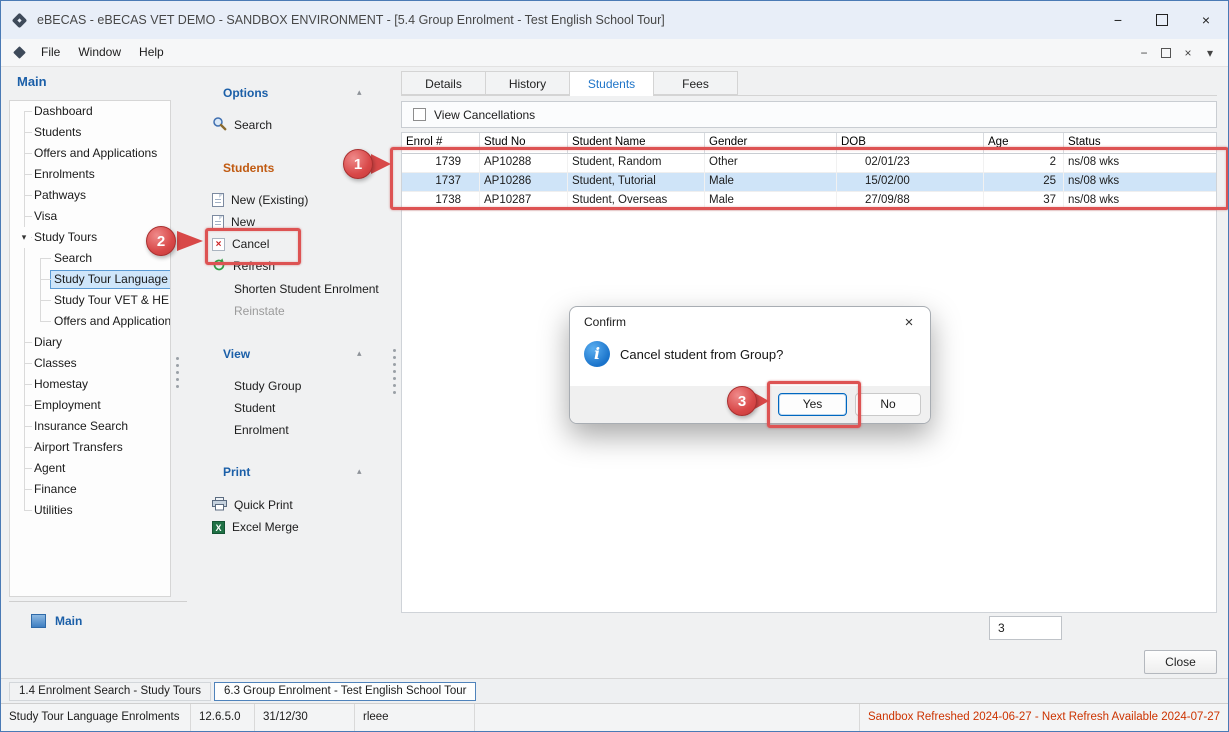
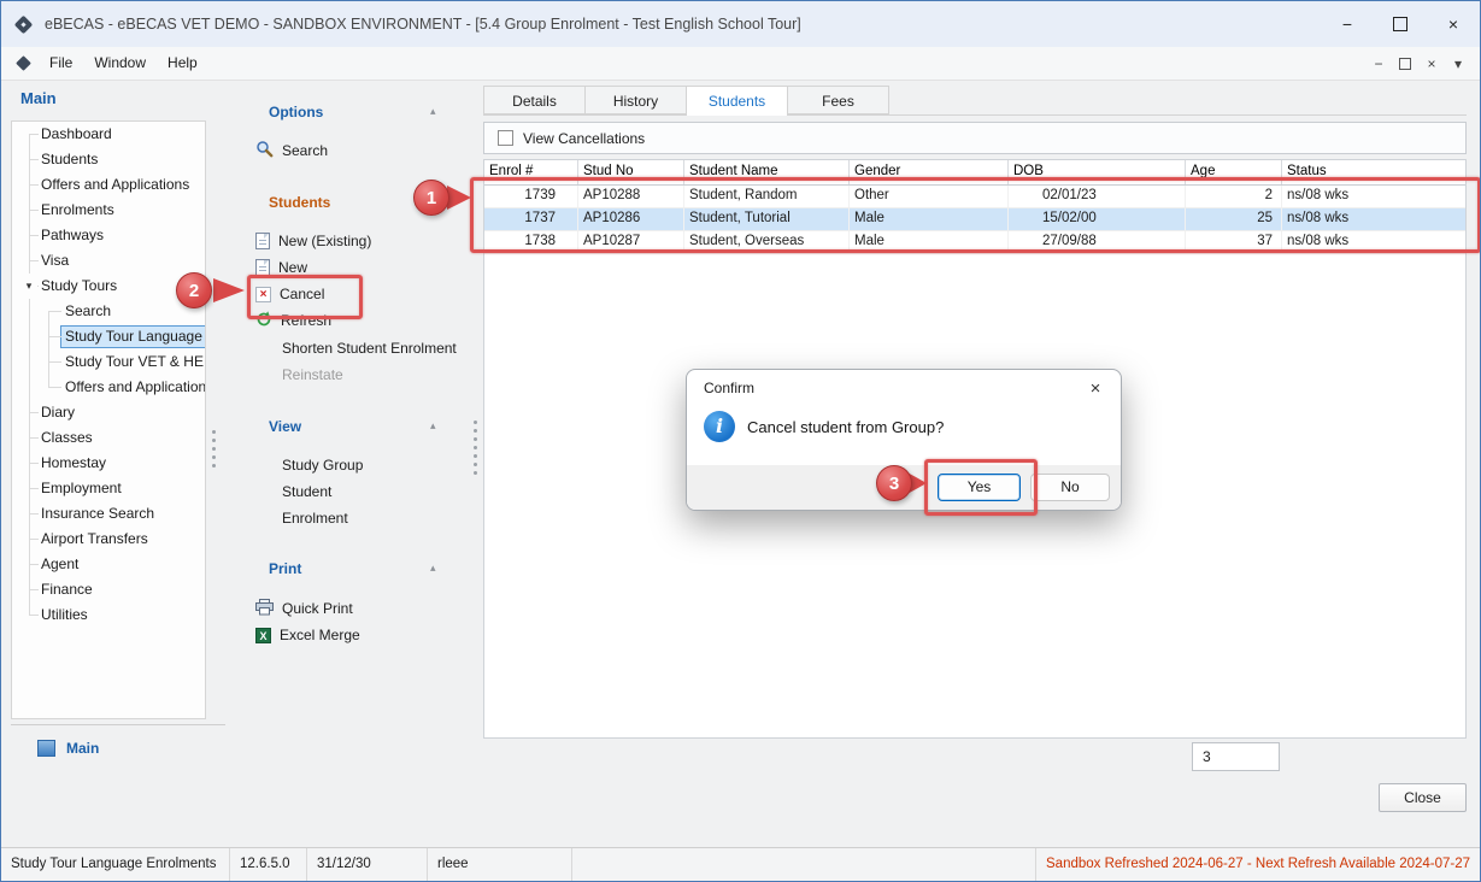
  eBECAS - eBECAS VET DEMO - SANDBOX ENVIRONMENT - [5.4 Group Enrolment - Test English School Tour]
  −
  ×
  File
  Window
  Help
  −
  ×
  ▾
  Main
  Dashboard
  Students
  Offers and Applications
  Enrolments
  Pathways
  Visa
  ▾
  Study Tours
  Search
  Study Tour Language
  Study Tour VET & HE
  Offers and Application
  Diary
  Classes
  Homestay
  Employment
  Insurance Search
  Airport Transfers
  Agent
  Finance
  Utilities
  Main
  Options
  ▴
  Search
  Students
  New (Existing)
  New
  ×
  Cancel
  Refresh
  Shorten Student Enrolment
  Reinstate
  View
  ▴
  Study Group
  Student
  Enrolment
  Print
  ▴
  Quick Print
  X
  Excel Merge
  Details
  History
  Students
  Fees
  View Cancellations
  Enrol #
  Stud No
  Student Name
  Gender
  DOB
  Age
  Status
  1739
  AP10288
  Student, Random
  Other
  02/01/23
  2
  ns/08 wks
  1737
  AP10286
  Student, Tutorial
  Male
  15/02/00
  25
  ns/08 wks
  1738
  AP10287
  Student, Overseas
  Male
  27/09/88
  37
  ns/08 wks
  3
  Close
- 1.4 Enrolment Search - Study Tours
- 6.3 Group Enrolment - Test English School Tour
  Study Tour Language Enrolments
  12.6.5.0
  31/12/30
  rleee
  Sandbox Refreshed 2024-06-27 - Next Refresh Available 2024-07-27
  Confirm
  ×
  i
  Cancel student from Group?
  Yes
  No
  1
  2
  3
